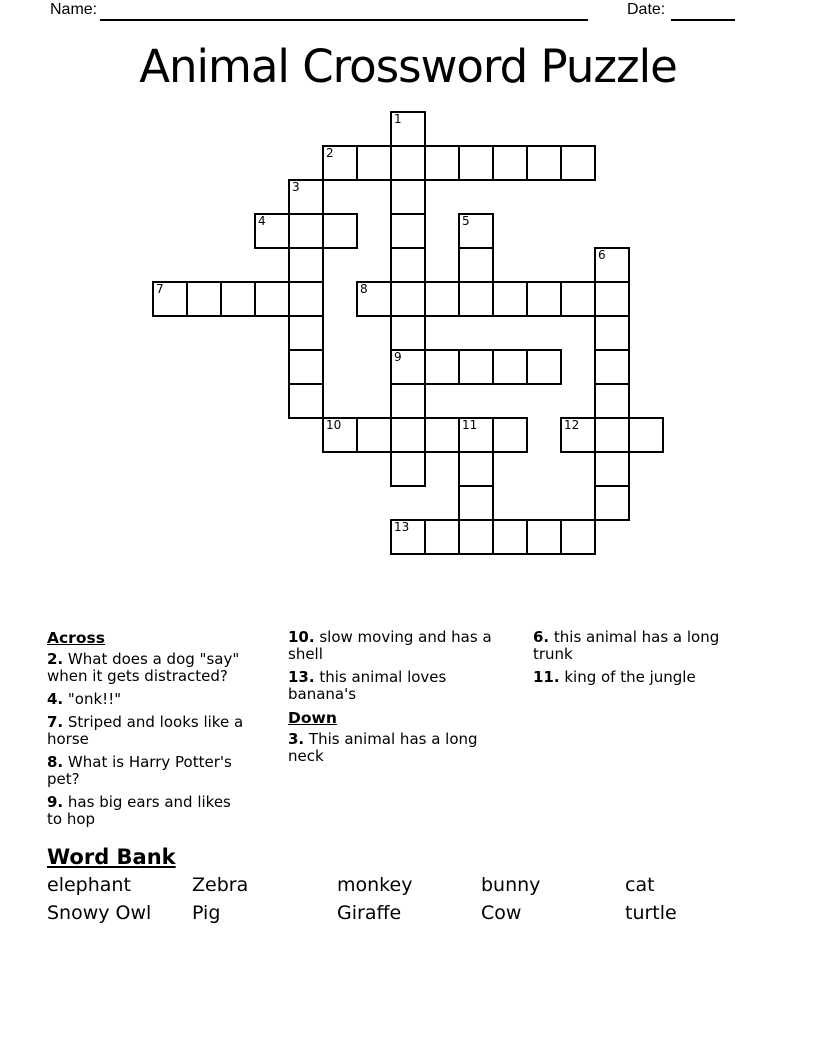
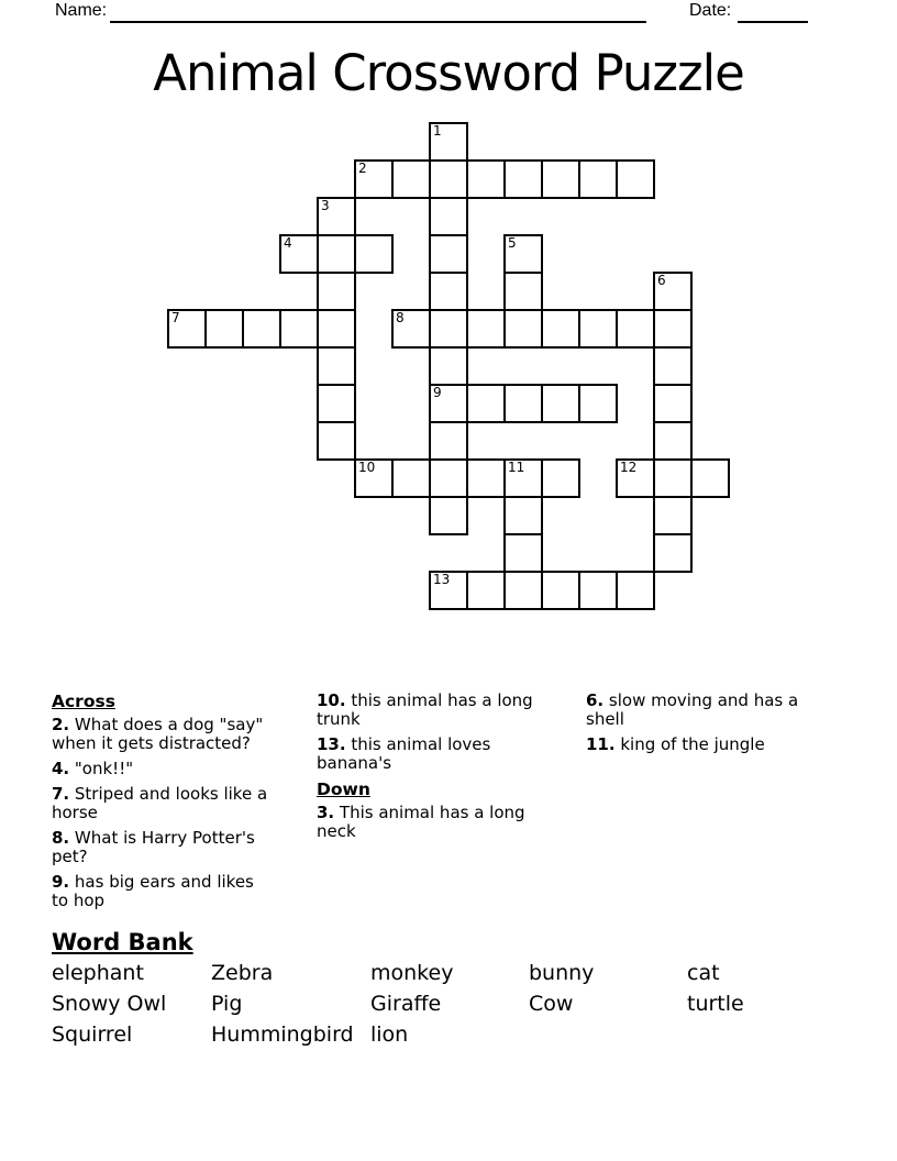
  Name:
  Date:
  Animal Crossword Puzzle
  1
  2
  3
  4
  5
  6
  7
  8
  9
  10
  11
  12
  13
  Across
  2. What does a dog "say" when it gets distracted?
  4. "onk!!"
  7. Striped and looks like a horse
  8. What is Harry Potter's pet?
  9. has big ears and likes to hop
- 10. slow moving and has a shell
+ 10. this animal has a long trunk
  13. this animal loves banana's
  Down
  3. This animal has a long neck
- 6. this animal has a long trunk
+ 6. slow moving and has a shell
  11. king of the jungle
  Word Bank
  elephant
  Zebra
  monkey
  bunny
  cat
  Snowy Owl
  Pig
  Giraffe
  Cow
  turtle
+ Squirrel
+ Hummingbird
+ lion
